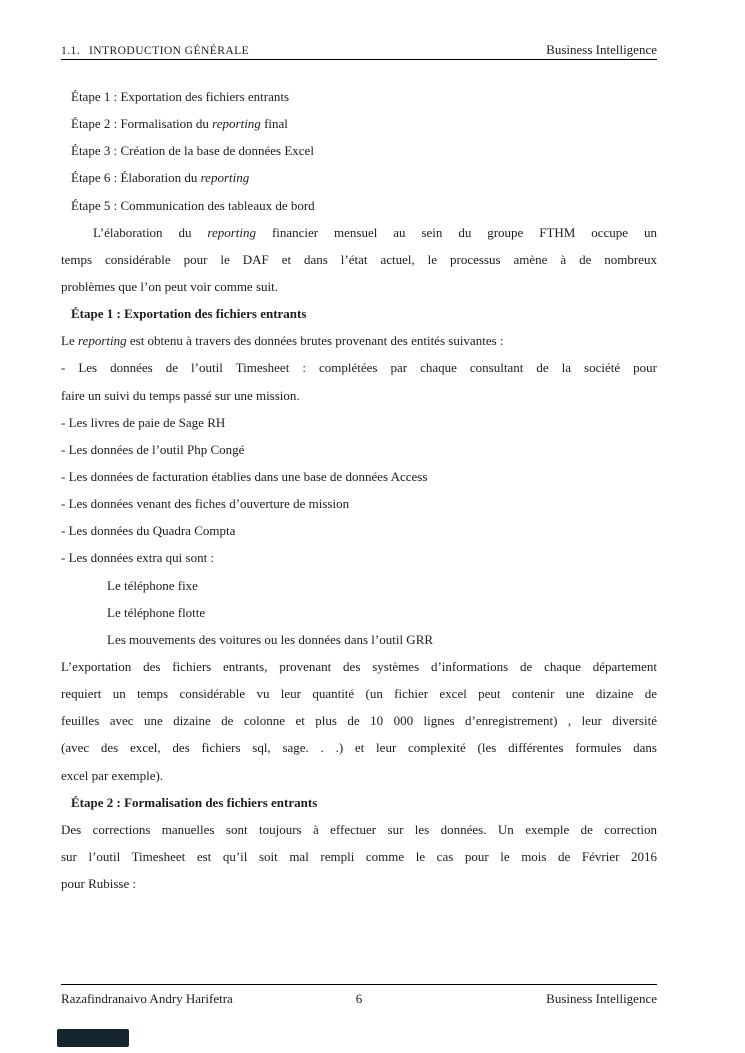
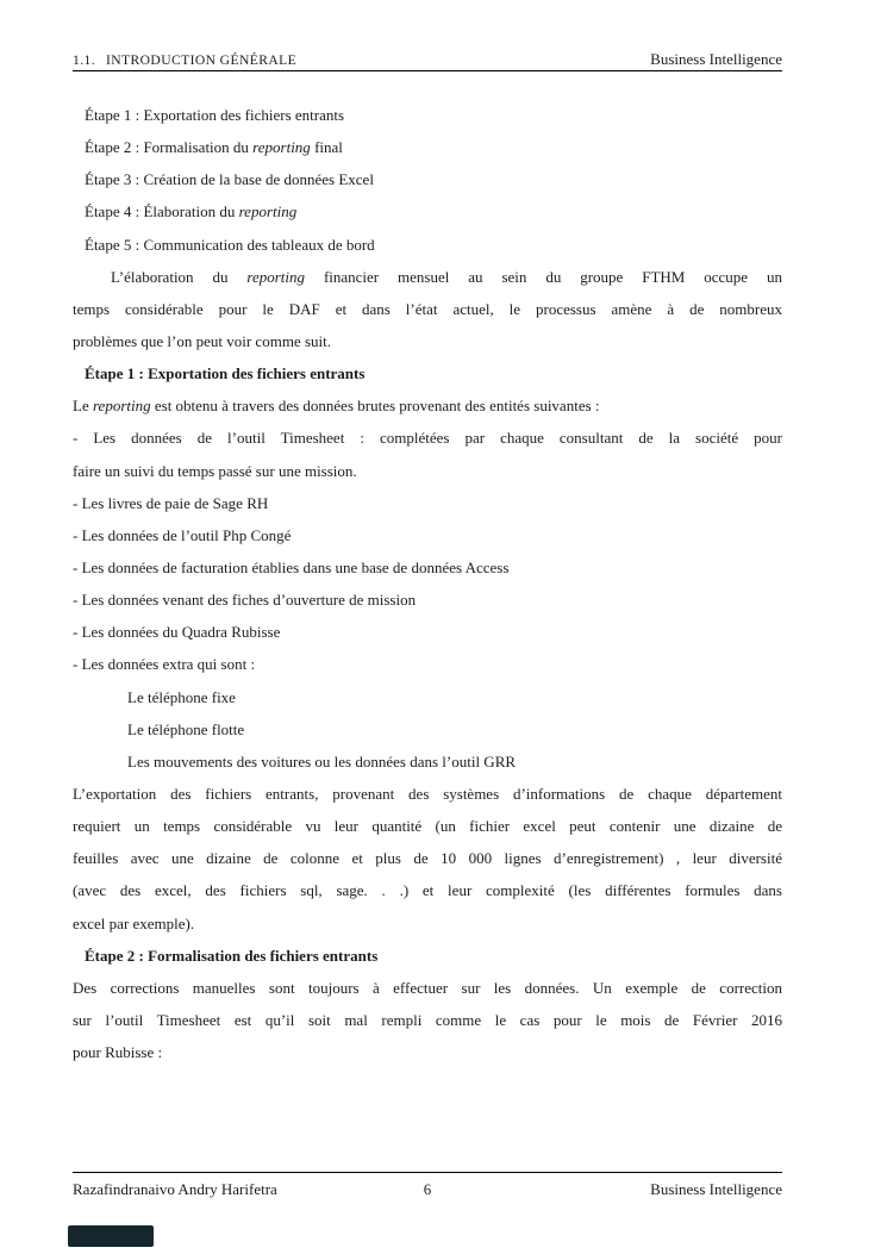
  1.1. INTRODUCTION GÉNÉRALE
  Business Intelligence
  Étape 1 : Exportation des fichiers entrants
  Étape 2 : Formalisation du reporting final
  Étape 3 : Création de la base de données Excel
- Étape 6 : Élaboration du reporting
+ Étape 4 : Élaboration du reporting
  Étape 5 : Communication des tableaux de bord
  L’élaboration du reporting financier mensuel au sein du groupe FTHM occupe un
  temps considérable pour le DAF et dans l’état actuel, le processus amène à de nombreux
  problèmes que l’on peut voir comme suit.
  Étape 1 : Exportation des fichiers entrants
  Le reporting est obtenu à travers des données brutes provenant des entités suivantes :
  - Les données de l’outil Timesheet : complétées par chaque consultant de la société pour
  faire un suivi du temps passé sur une mission.
  - Les livres de paie de Sage RH
  - Les données de l’outil Php Congé
  - Les données de facturation établies dans une base de données Access
  - Les données venant des fiches d’ouverture de mission
- - Les données du Quadra Compta
+ - Les données du Quadra Rubisse
  - Les données extra qui sont :
  Le téléphone fixe
  Le téléphone flotte
  Les mouvements des voitures ou les données dans l’outil GRR
  L’exportation des fichiers entrants, provenant des systèmes d’informations de chaque département
  requiert un temps considérable vu leur quantité (un fichier excel peut contenir une dizaine de
  feuilles avec une dizaine de colonne et plus de 10 000 lignes d’enregistrement) , leur diversité
  (avec des excel, des fichiers sql, sage. . .) et leur complexité (les différentes formules dans
  excel par exemple).
  Étape 2 : Formalisation des fichiers entrants
  Des corrections manuelles sont toujours à effectuer sur les données. Un exemple de correction
  sur l’outil Timesheet est qu’il soit mal rempli comme le cas pour le mois de Février 2016
  pour Rubisse :
  Razafindranaivo Andry Harifetra
  6
  Business Intelligence
